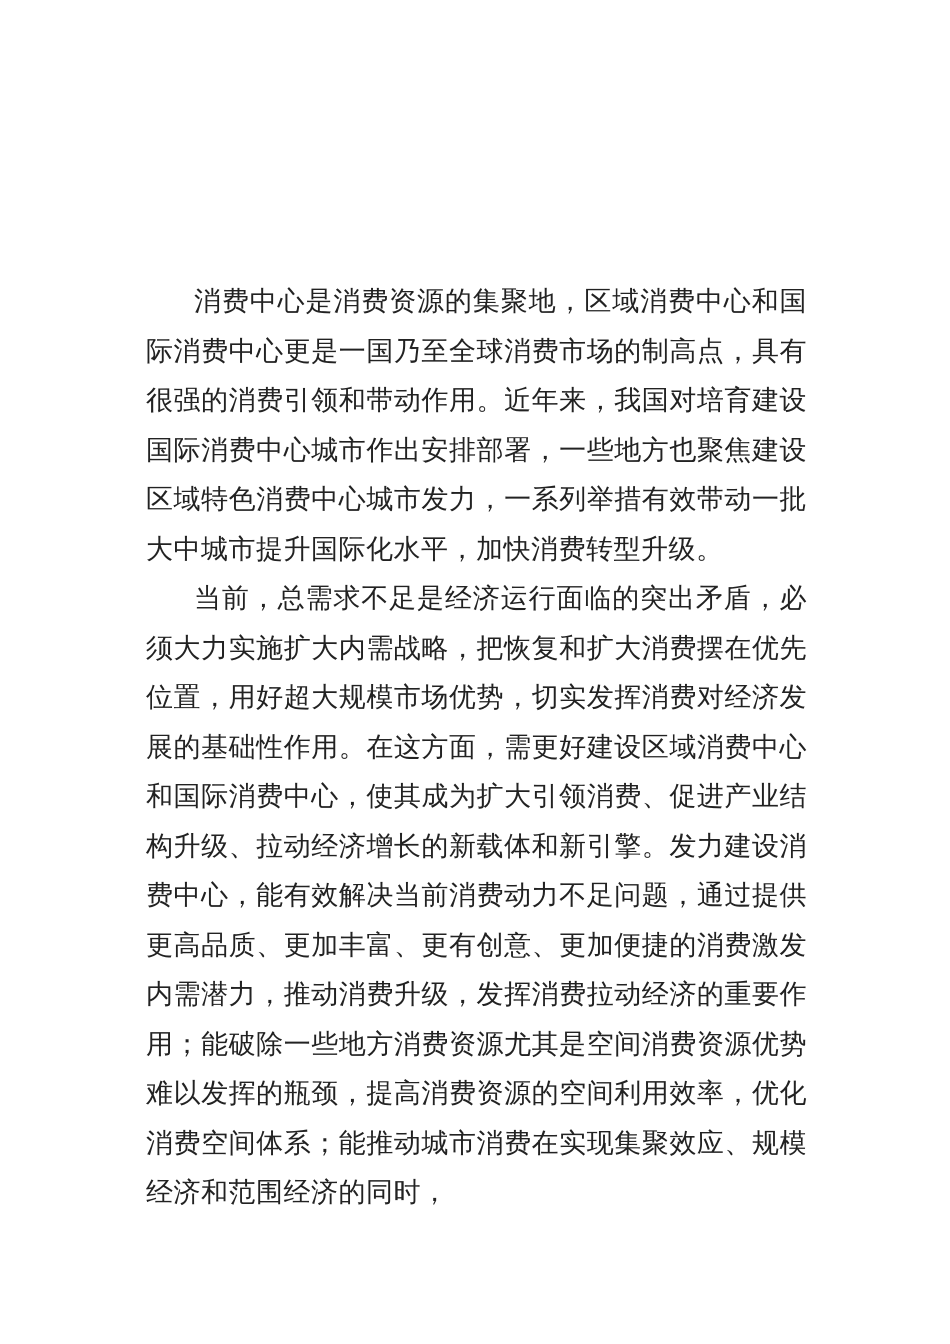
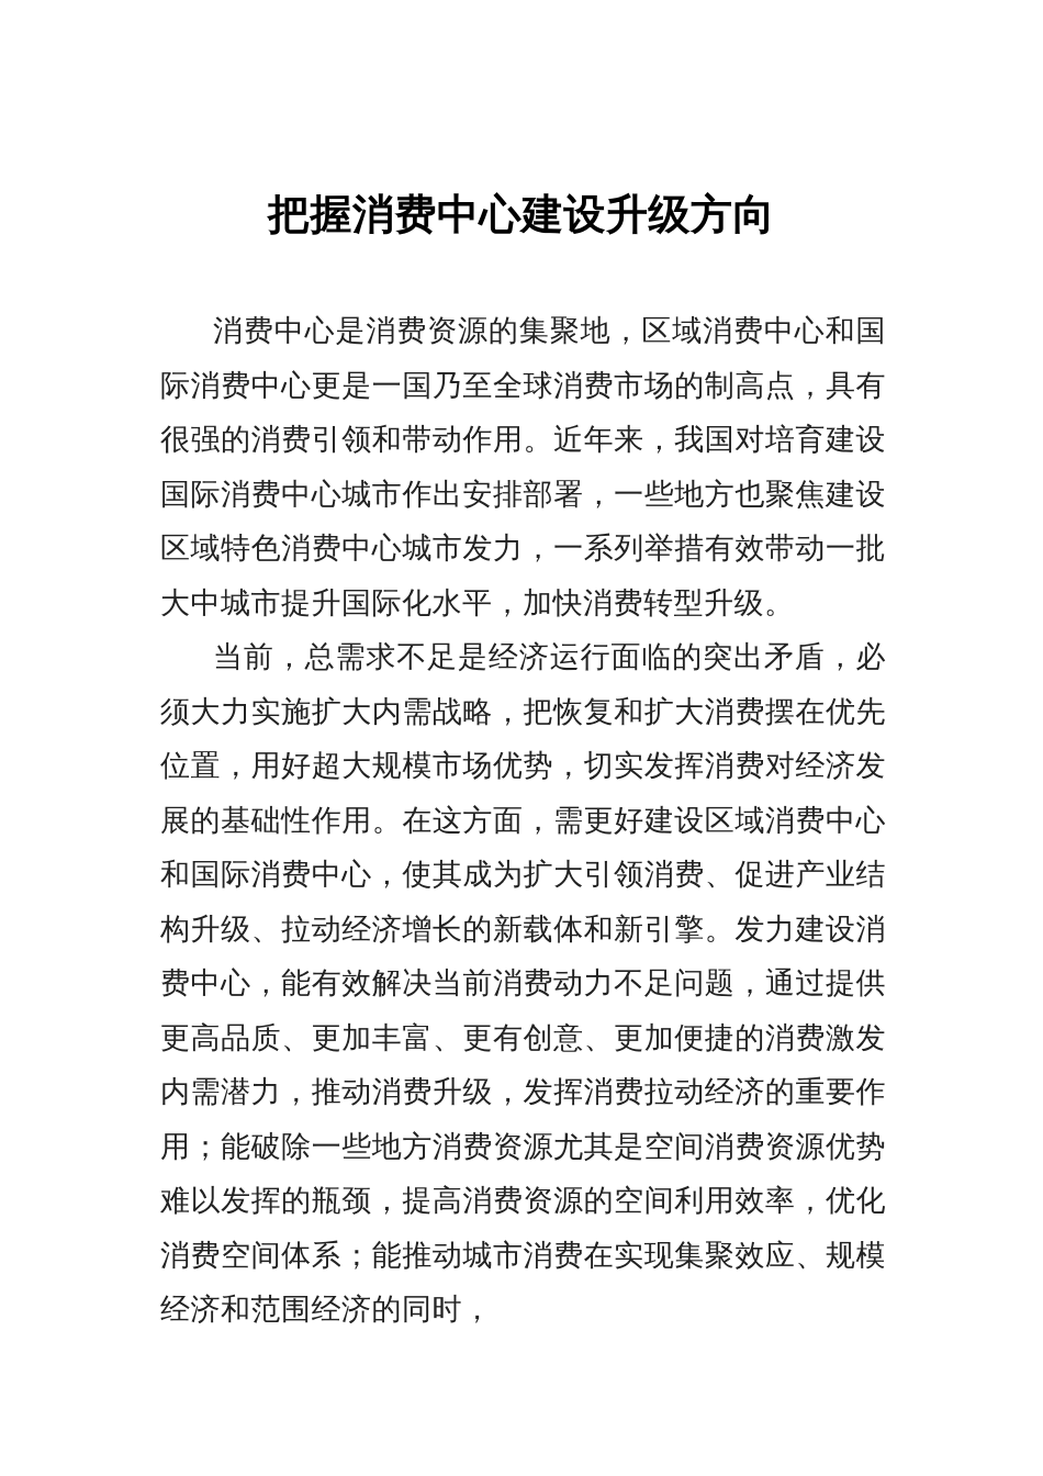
+ 把握消费中心建设升级方向
  消费中心是消费资源的集聚地，区域消费中心和国际消费中心更是一国乃至全球消费市场的制高点，具有很强的消费引领和带动作用。近年来，我国对培育建设国际消费中心城市作出安排部署，一些地方也聚焦建设区域特色消费中心城市发力，一系列举措有效带动一批大中城市提升国际化水平，加快消费转型升级。
  当前，总需求不足是经济运行面临的突出矛盾，必须大力实施扩大内需战略，把恢复和扩大消费摆在优先位置，用好超大规模市场优势，切实发挥消费对经济发展的基础性作用。在这方面，需更好建设区域消费中心和国际消费中心，使其成为扩大引领消费、促进产业结构升级、拉动经济增长的新载体和新引擎。发力建设消费中心，能有效解决当前消费动力不足问题，通过提供更高品质、更加丰富、更有创意、更加便捷的消费激发内需潜力，推动消费升级，发挥消费拉动经济的重要作用；能破除一些地方消费资源尤其是空间消费资源优势难以发挥的瓶颈，提高消费资源的空间利用效率，优化消费空间体系；能推动城市消费在实现集聚效应、规模经济和范围经济的同时，
